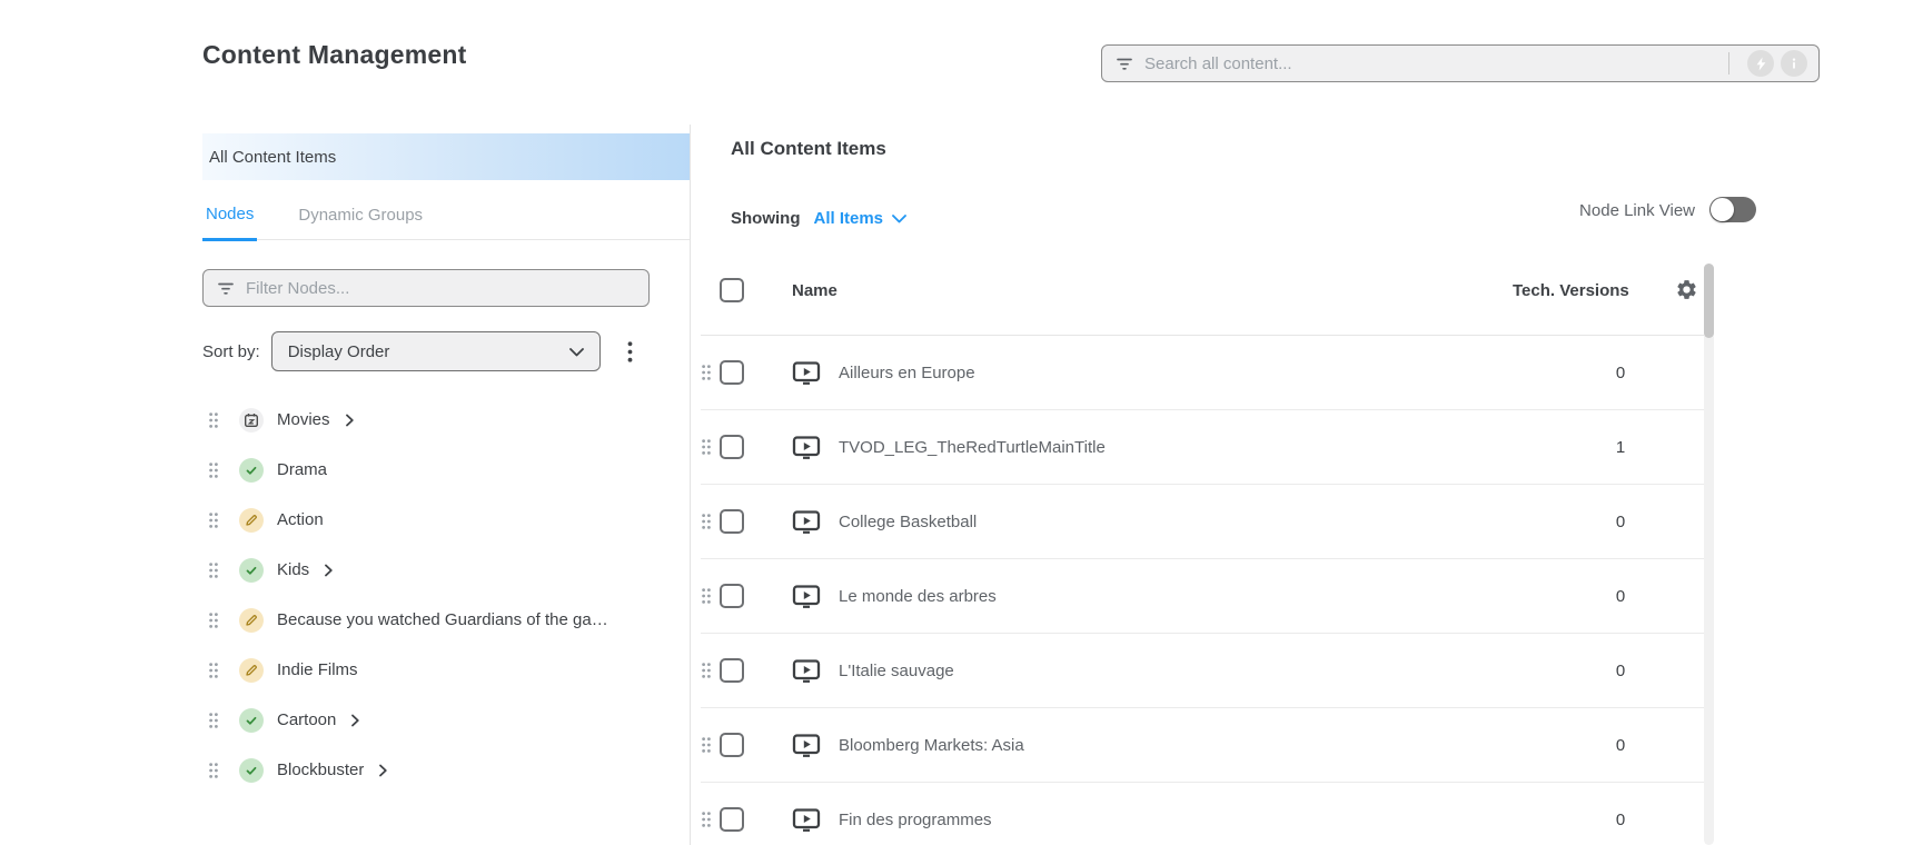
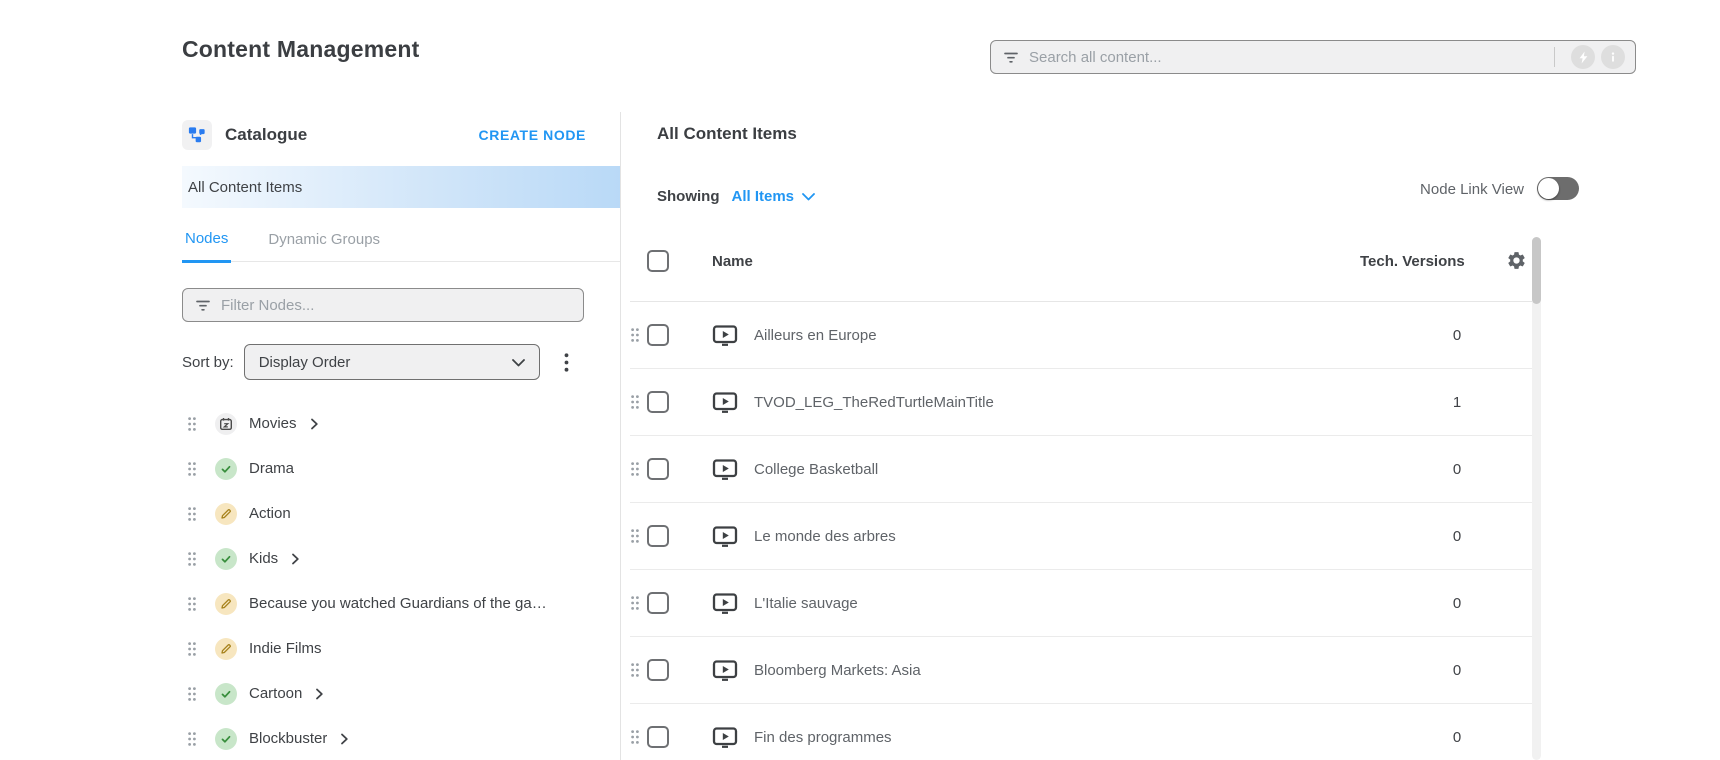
  Content Management
  Search all content...
+ Catalogue
+ CREATE NODE
  All Content Items
  Nodes
  Dynamic Groups
  Filter Nodes...
  Sort by:
  Display Order
  Movies
  Drama
  Action
  Kids
  Because you watched Guardians of the gala.
  Indie Films
  Cartoon
  Blockbuster
  All Content Items
  Showing
  All Items
  Node Link View
  Name
  Tech. Versions
  Ailleurs en Europe
  0
  TVOD_LEG_TheRedTurtleMainTitle
  1
  College Basketball
  0
  Le monde des arbres
  0
  L'Italie sauvage
  0
  Bloomberg Markets: Asia
  0
  Fin des programmes
  0
